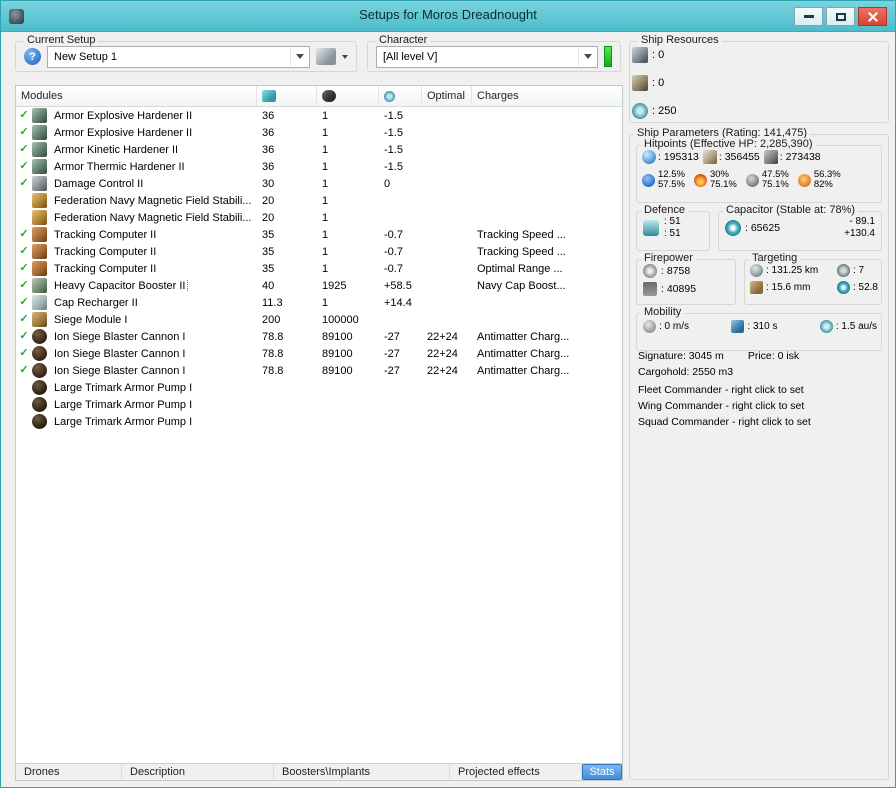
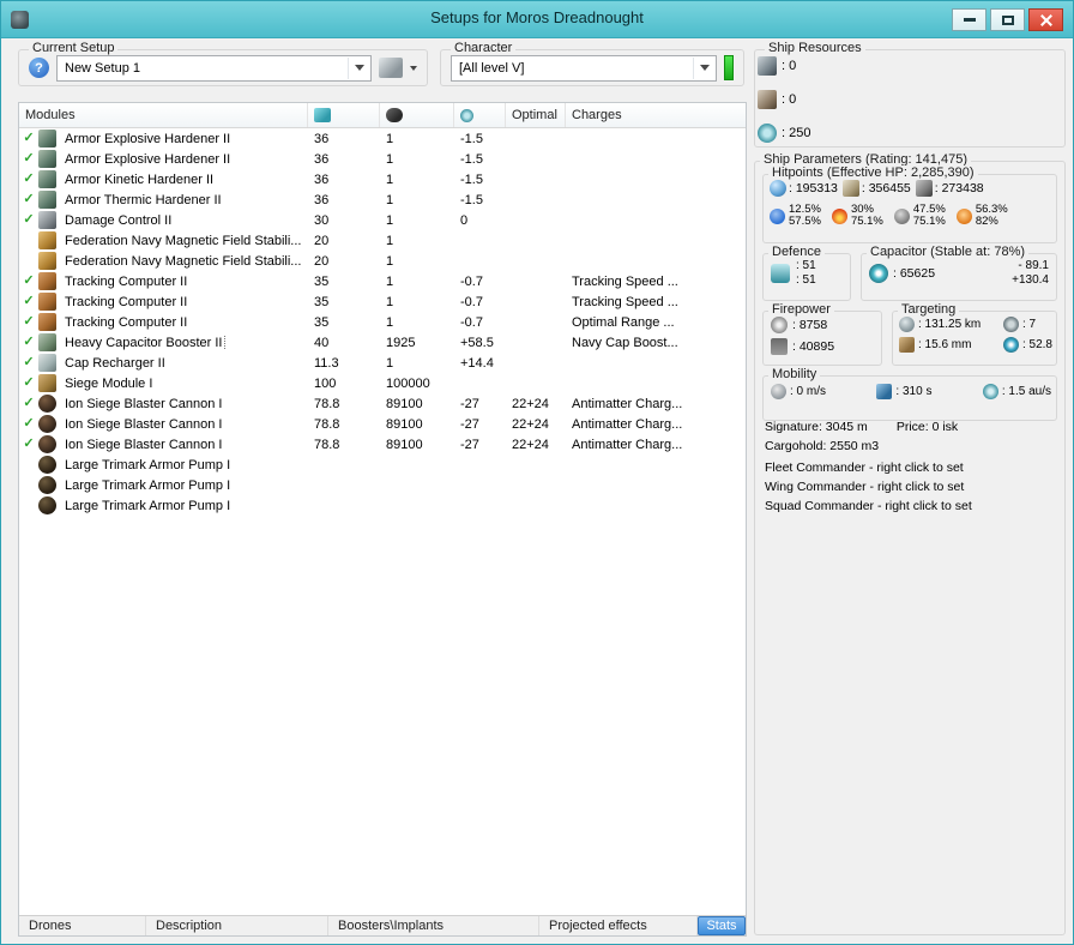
  Setups for Moros Dreadnought
  Current Setup
  ?
  New Setup 1
  Character
  [All level V]
  Ship Resources
  : 0
  : 0
  : 250
  Modules
  Optimal
  Charges
  ✓
  Armor Explosive Hardener II
  36
  1
  -1.5
  ✓
  Armor Explosive Hardener II
  36
  1
  -1.5
  ✓
  Armor Kinetic Hardener II
  36
  1
  -1.5
  ✓
  Armor Thermic Hardener II
  36
  1
  -1.5
  ✓
  Damage Control II
  30
  1
  0
  Federation Navy Magnetic Field Stabili...
  20
  1
  Federation Navy Magnetic Field Stabili...
  20
  1
  ✓
  Tracking Computer II
  35
  1
  -0.7
  Tracking Speed ...
  ✓
  Tracking Computer II
  35
  1
  -0.7
  Tracking Speed ...
  ✓
  Tracking Computer II
  35
  1
  -0.7
  Optimal Range ...
  ✓
  Heavy Capacitor Booster II
  40
  1925
  +58.5
  Navy Cap Boost...
  ✓
  Cap Recharger II
  11.3
  1
  +14.4
  ✓
  Siege Module I
- 200
+ 100
  100000
  ✓
  Ion Siege Blaster Cannon I
  78.8
  89100
  -27
  22+24
  Antimatter Charg...
  ✓
  Ion Siege Blaster Cannon I
  78.8
  89100
  -27
  22+24
  Antimatter Charg...
  ✓
  Ion Siege Blaster Cannon I
  78.8
  89100
  -27
  22+24
  Antimatter Charg...
  Large Trimark Armor Pump I
  Large Trimark Armor Pump I
  Large Trimark Armor Pump I
  Drones
  Description
  Boosters\Implants
  Projected effects
  Stats
  Ship Parameters (Rating: 141,475)
  Hitpoints (Effective HP: 2,285,390)
  : 195313
  : 356455
  : 273438
  12.5%
  57.5%
  30%
  75.1%
  47.5%
  75.1%
  56.3%
  82%
  Defence
  : 51
  : 51
  Capacitor (Stable at: 78%)
  : 65625
  - 89.1
  +130.4
  Firepower
  : 8758
  : 40895
  Targeting
  : 131.25 km
  : 7
  : 15.6 mm
  : 52.8
  Mobility
  : 0 m/s
  : 310 s
  : 1.5 au/s
  Signature: 3045 m
  Price: 0 isk
  Cargohold: 2550 m3
  Fleet Commander - right click to set
  Wing Commander - right click to set
  Squad Commander - right click to set
